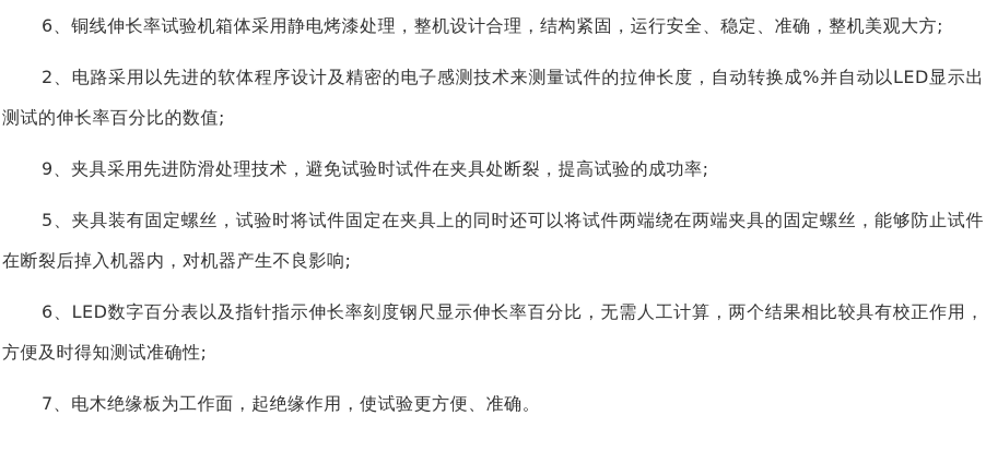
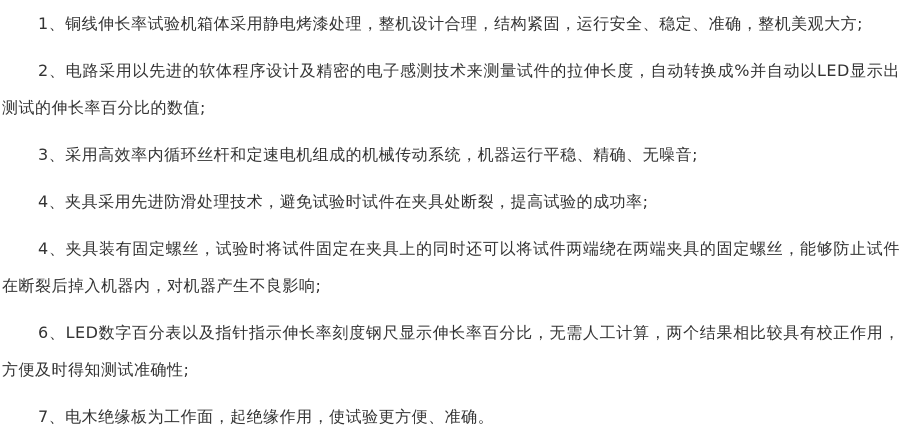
- 6、铜线伸长率试验机箱体采用静电烤漆处理，整机设计合理，结构紧固，运行安全、稳定、准确，整机美观大方;
+ 1、铜线伸长率试验机箱体采用静电烤漆处理，整机设计合理，结构紧固，运行安全、稳定、准确，整机美观大方;
  2、电路采用以先进的软体程序设计及精密的电子感测技术来测量试件的拉伸长度，自动转换成%并自动以LED显示出测试的伸长率百分比的数值;
+ 3、采用高效率内循环丝杆和定速电机组成的机械传动系统，机器运行平稳、精确、无噪音;
- 9、夹具采用先进防滑处理技术，避免试验时试件在夹具处断裂，提高试验的成功率;
+ 4、夹具采用先进防滑处理技术，避免试验时试件在夹具处断裂，提高试验的成功率;
- 5、夹具装有固定螺丝，试验时将试件固定在夹具上的同时还可以将试件两端绕在两端夹具的固定螺丝，能够防止试件在断裂后掉入机器内，对机器产生不良影响;
+ 4、夹具装有固定螺丝，试验时将试件固定在夹具上的同时还可以将试件两端绕在两端夹具的固定螺丝，能够防止试件在断裂后掉入机器内，对机器产生不良影响;
  6、LED数字百分表以及指针指示伸长率刻度钢尺显示伸长率百分比，无需人工计算，两个结果相比较具有校正作用，方便及时得知测试准确性;
  7、电木绝缘板为工作面，起绝缘作用，使试验更方便、准确。
